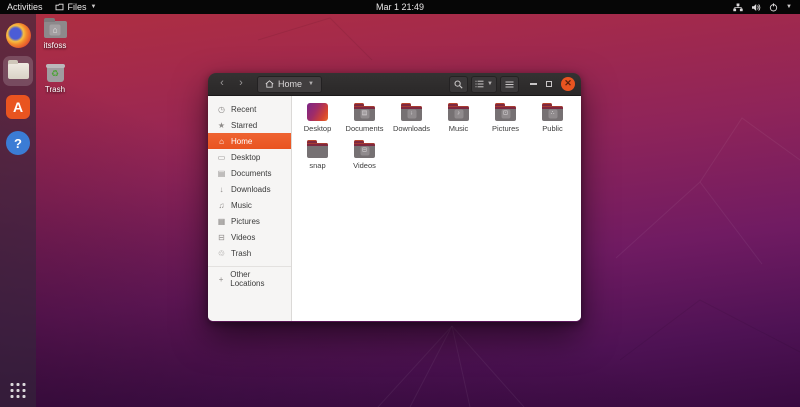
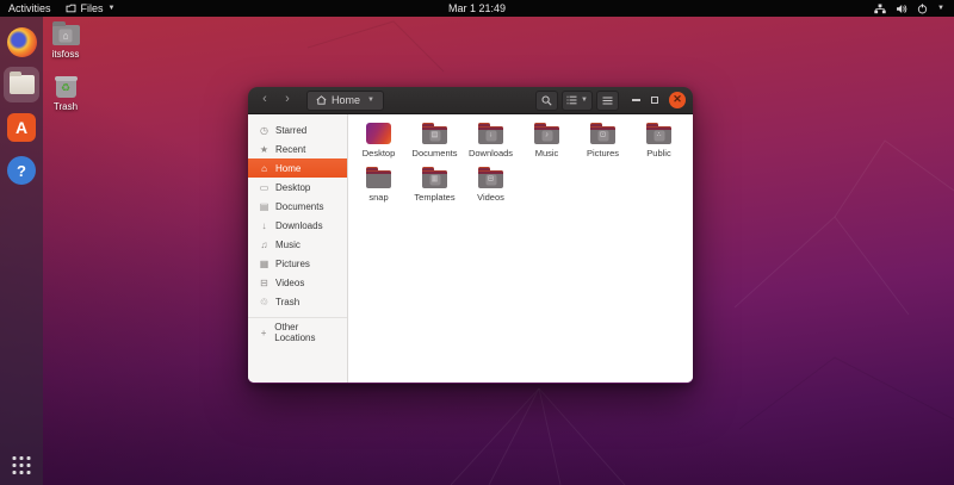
  Activities
  Files
  Mar 1 21:49
  A
  ?
  ⌂
  itsfoss
  ♻
  Trash
  ‹
  ›
  Home
  ✕
  ◷
- Recent
+ Starred
  ★
- Starred
+ Recent
  ⌂
  Home
  ▭
  Desktop
  ▤
  Documents
  ↓
  Downloads
  ♫
  Music
  ▦
  Pictures
  ⊟
  Videos
  ♲
  Trash
  +
  Other Locations
  Desktop
  Documents
  Downloads
  Music
  Pictures
  Public
  snap
+ Templates
  Videos
